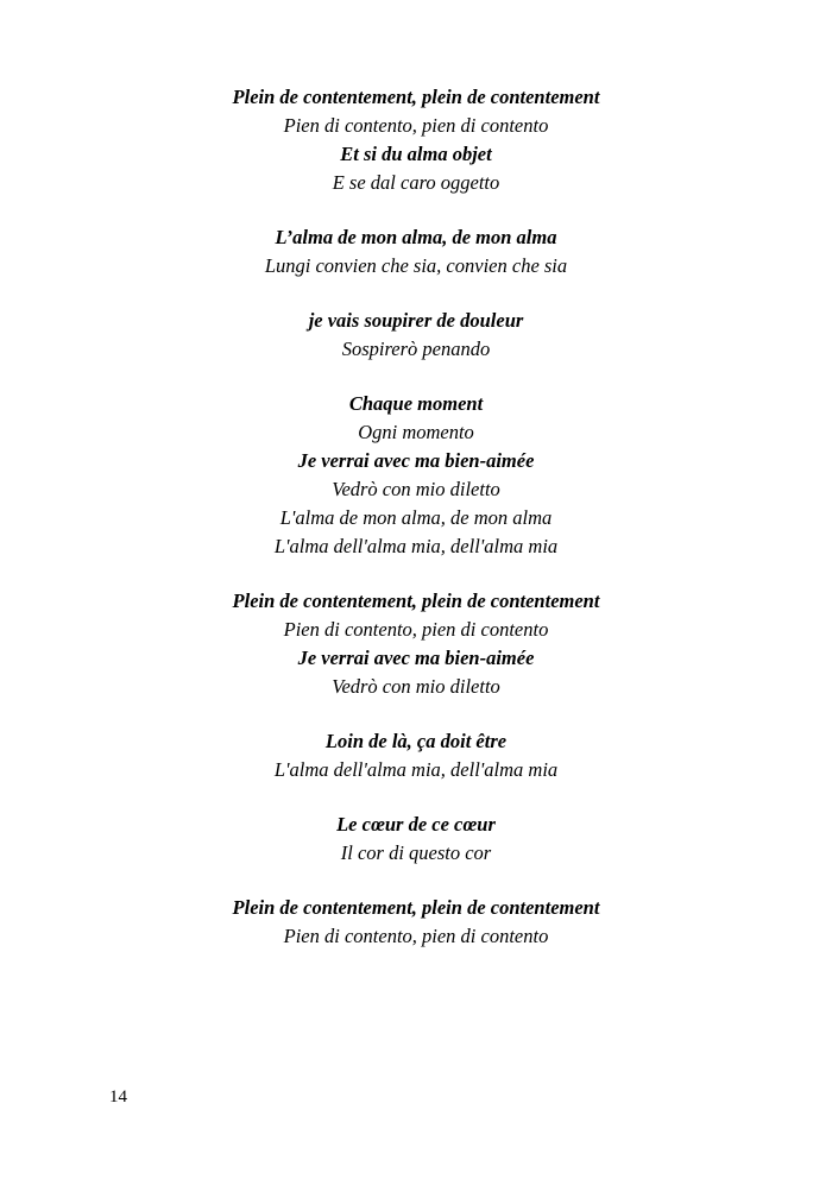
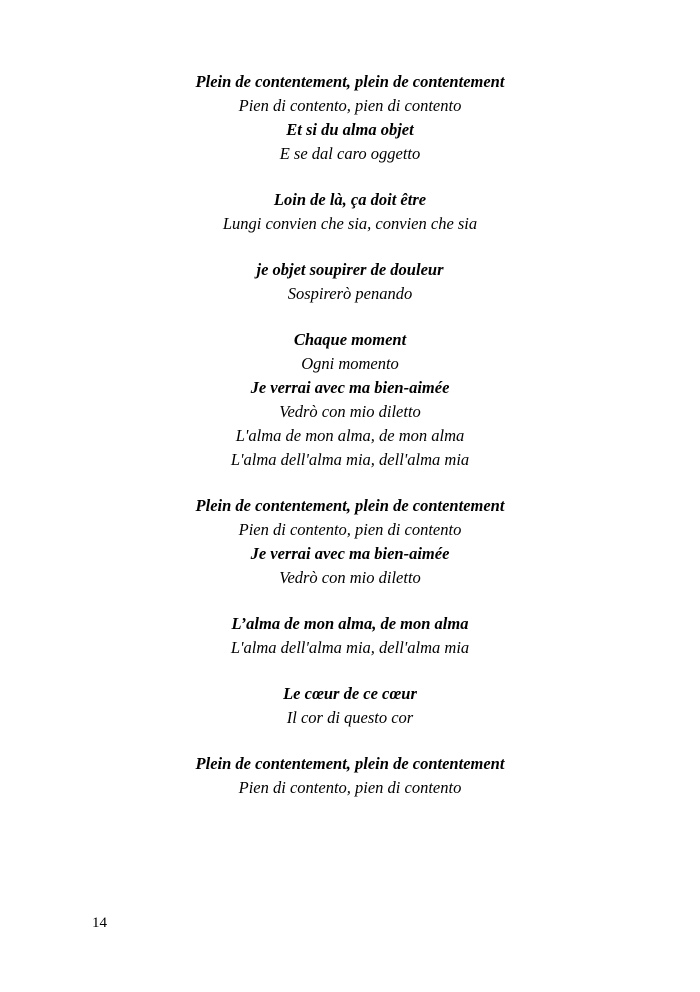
  Plein de contentement, plein de contentement
  Pien di contento, pien di contento
  Et si du alma objet
  E se dal caro oggetto
- L’alma de mon alma, de mon alma
+ Loin de là, ça doit être
  Lungi convien che sia, convien che sia
- je vais soupirer de douleur
+ je objet soupirer de douleur
  Sospirerò penando
  Chaque moment
  Ogni momento
  Je verrai avec ma bien-aimée
  Vedrò con mio diletto
  L'alma de mon alma, de mon alma
  L'alma dell'alma mia, dell'alma mia
  Plein de contentement, plein de contentement
  Pien di contento, pien di contento
  Je verrai avec ma bien-aimée
  Vedrò con mio diletto
- Loin de là, ça doit être
+ L’alma de mon alma, de mon alma
  L'alma dell'alma mia, dell'alma mia
  Le cœur de ce cœur
  Il cor di questo cor
  Plein de contentement, plein de contentement
  Pien di contento, pien di contento
  14
